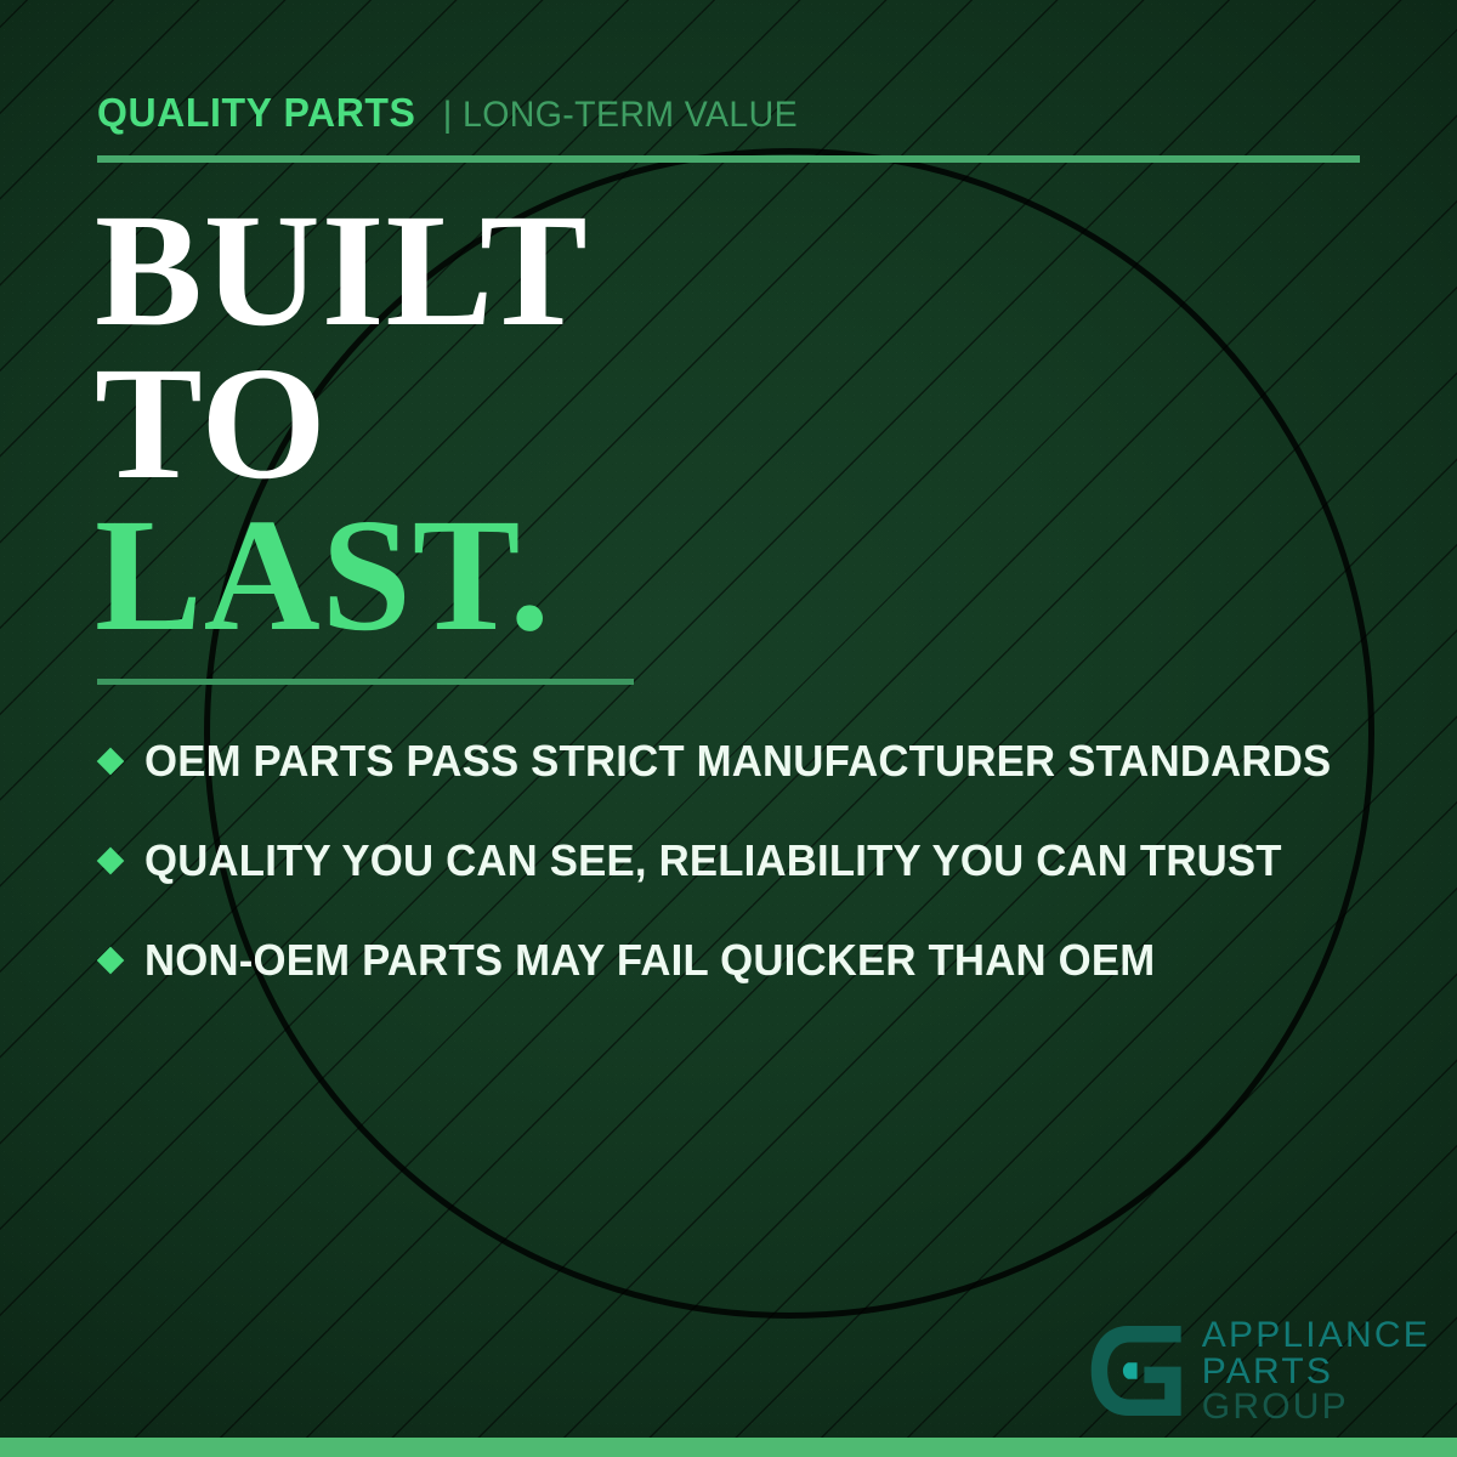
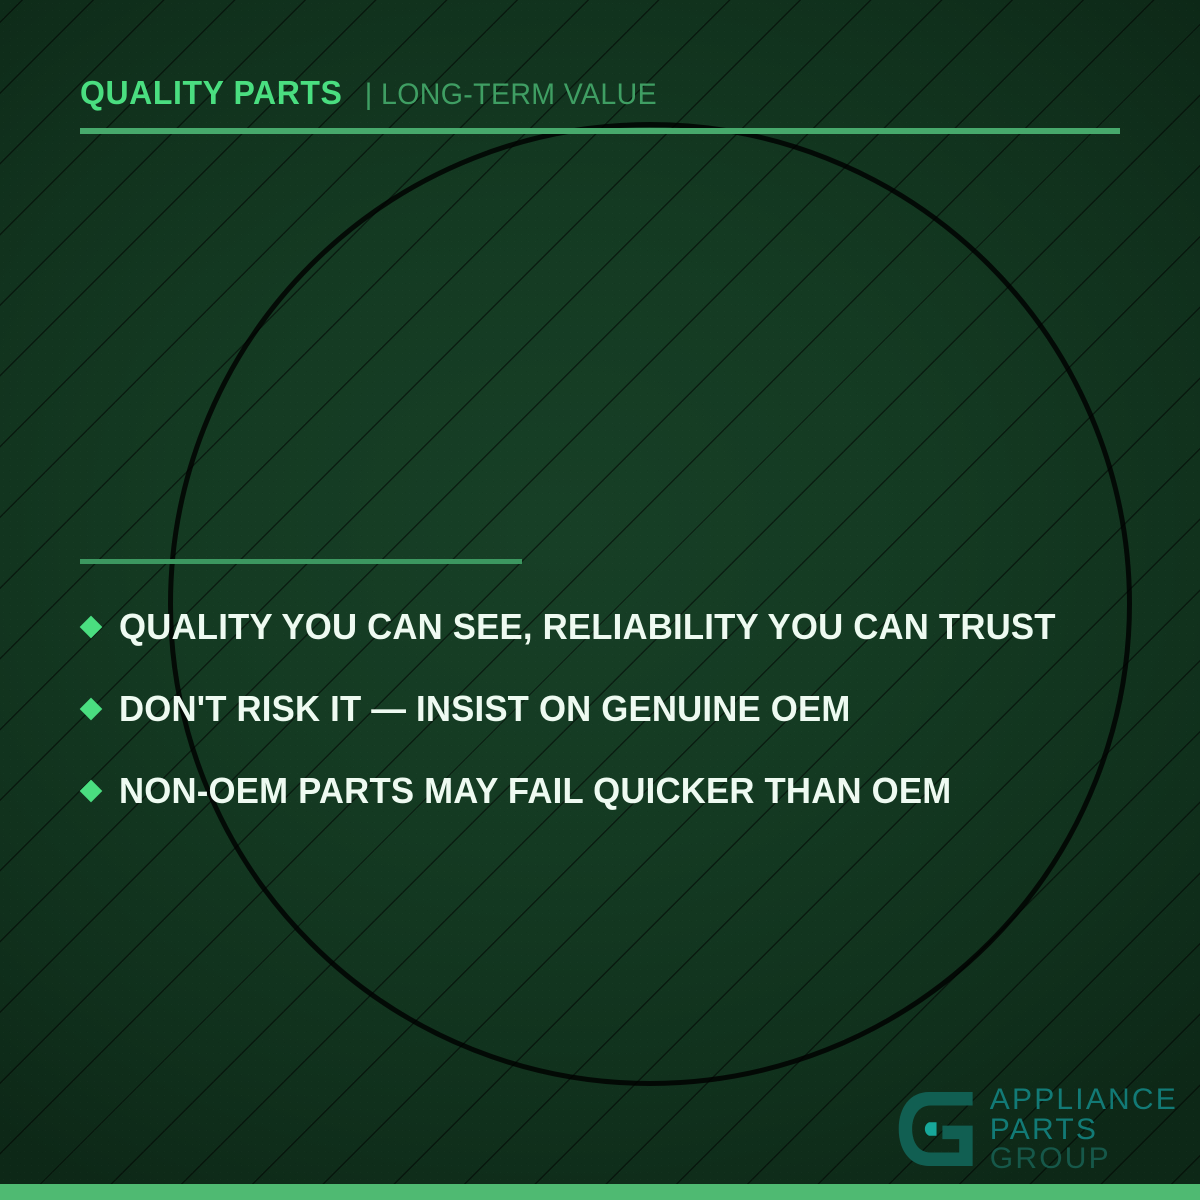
  QUALITY PARTS
  |
  LONG-TERM VALUE
- BUILT
- TO
- LAST.
- OEM PARTS PASS STRICT MANUFACTURER STANDARDS
  QUALITY YOU CAN SEE, RELIABILITY YOU CAN TRUST
+ DON'T RISK IT — INSIST ON GENUINE OEM
  NON-OEM PARTS MAY FAIL QUICKER THAN OEM
  APPLIANCE
  PARTS
  GROUP
